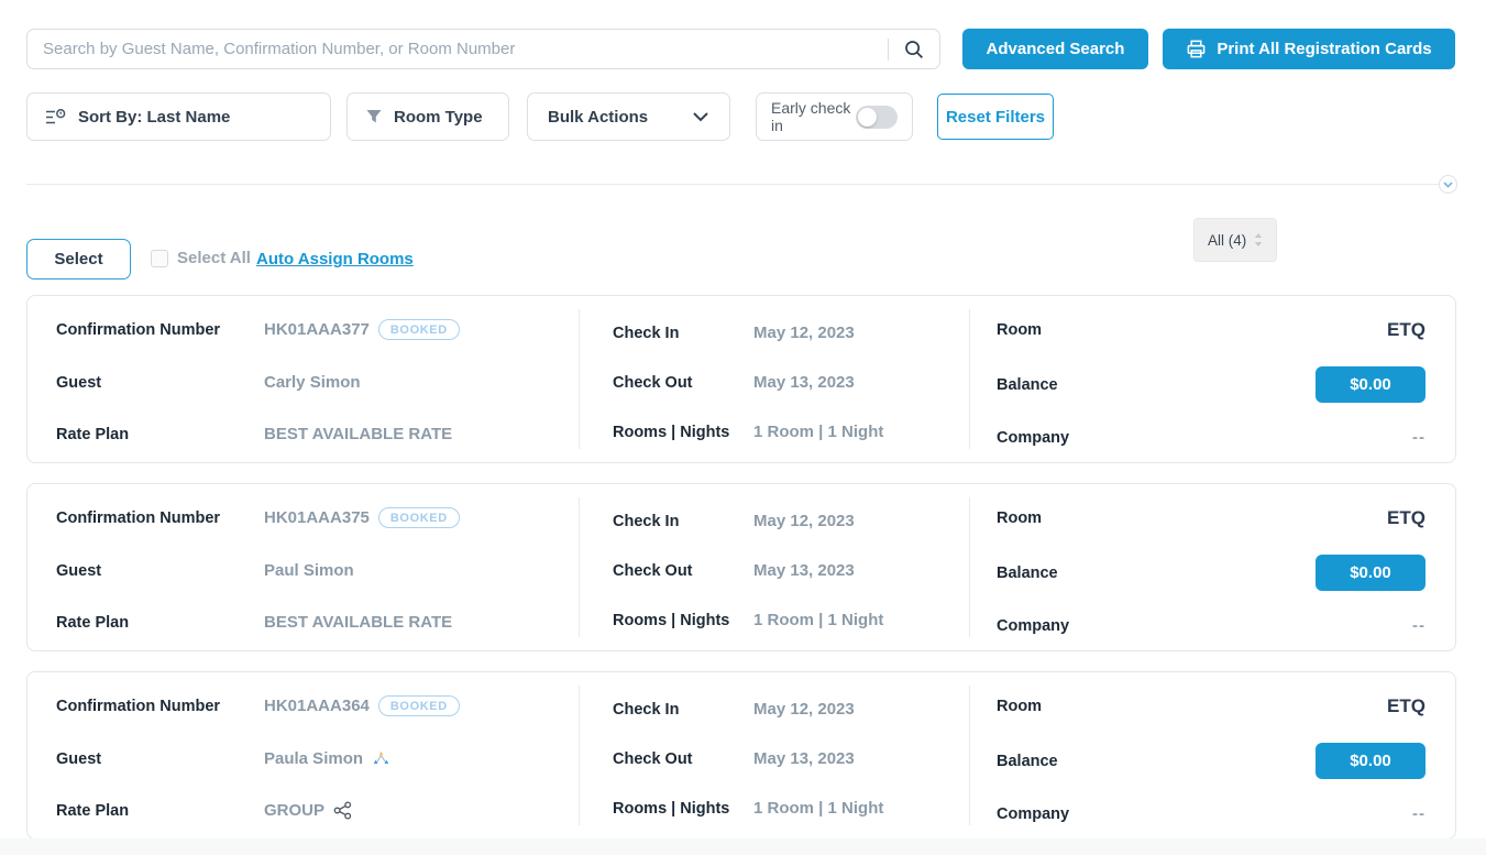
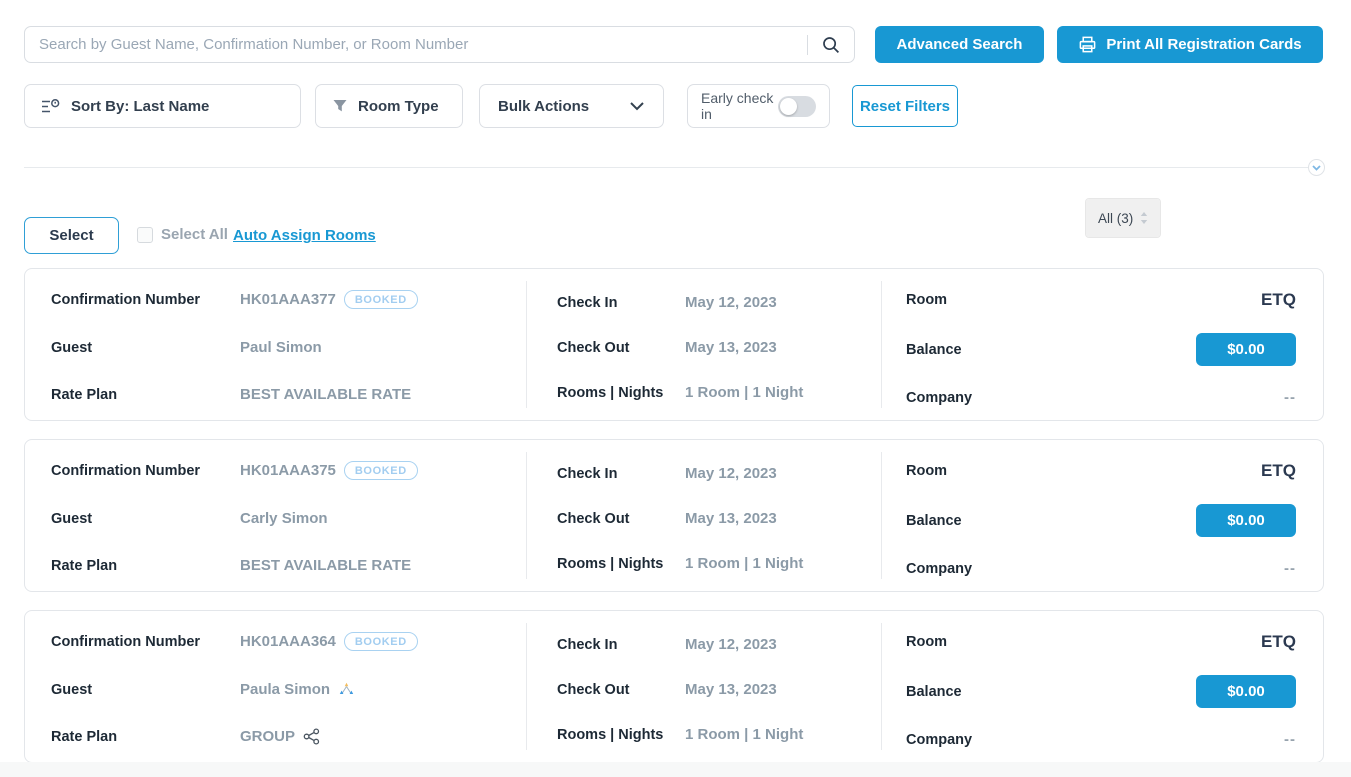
  Search by Guest Name, Confirmation Number, or Room Number
  Advanced Search
  Print All Registration Cards
  Sort By: Last Name
  Room Type
  Bulk Actions
  Early check in
  Reset Filters
  Select
  Select All
  Auto Assign Rooms
- All (4)
+ All (3)
  Confirmation Number
  HK01AAA377
  BOOKED
  Guest
- Carly Simon
+ Paul Simon
  Rate Plan
  BEST AVAILABLE RATE
  Check In
  May 12, 2023
  Check Out
  May 13, 2023
  Rooms | Nights
  1 Room | 1 Night
  Room
  ETQ
  Balance
  $0.00
  Company
  --
  Confirmation Number
  HK01AAA375
  BOOKED
  Guest
- Paul Simon
+ Carly Simon
  Rate Plan
  BEST AVAILABLE RATE
  Check In
  May 12, 2023
  Check Out
  May 13, 2023
  Rooms | Nights
  1 Room | 1 Night
  Room
  ETQ
  Balance
  $0.00
  Company
  --
  Confirmation Number
  HK01AAA364
  BOOKED
  Guest
  Paula Simon
  Rate Plan
  GROUP
  Check In
  May 12, 2023
  Check Out
  May 13, 2023
  Rooms | Nights
  1 Room | 1 Night
  Room
  ETQ
  Balance
  $0.00
  Company
  --
